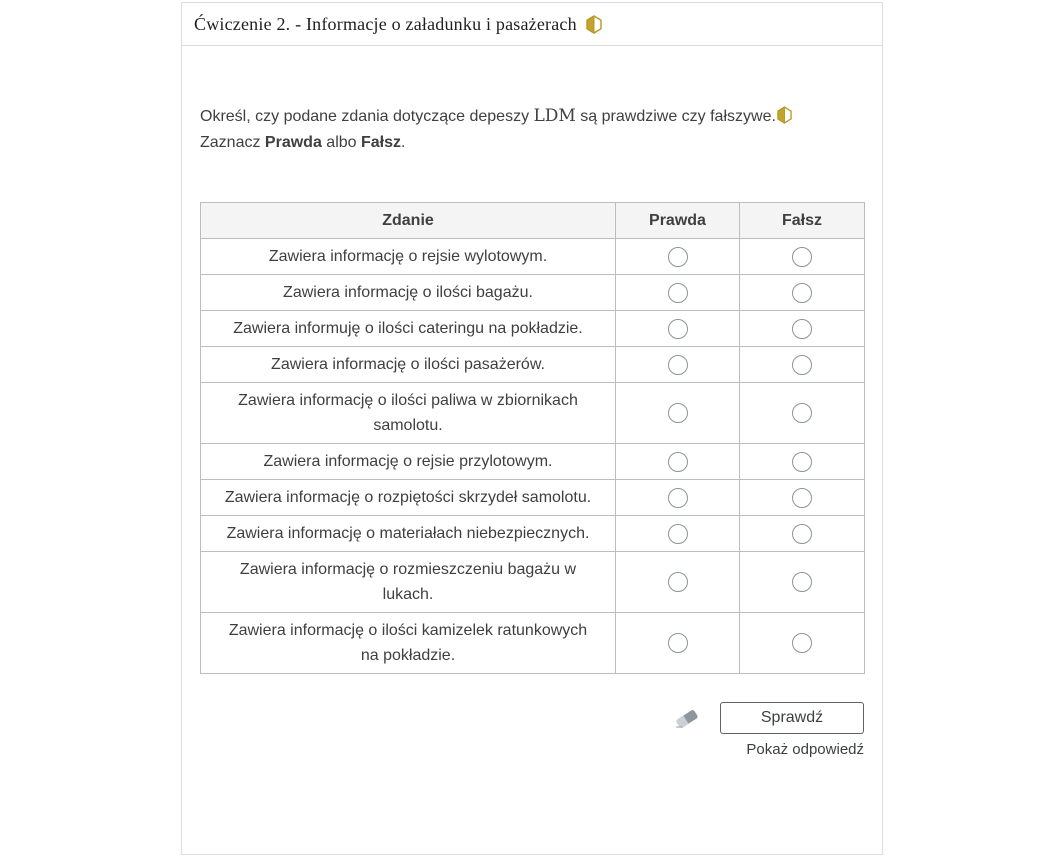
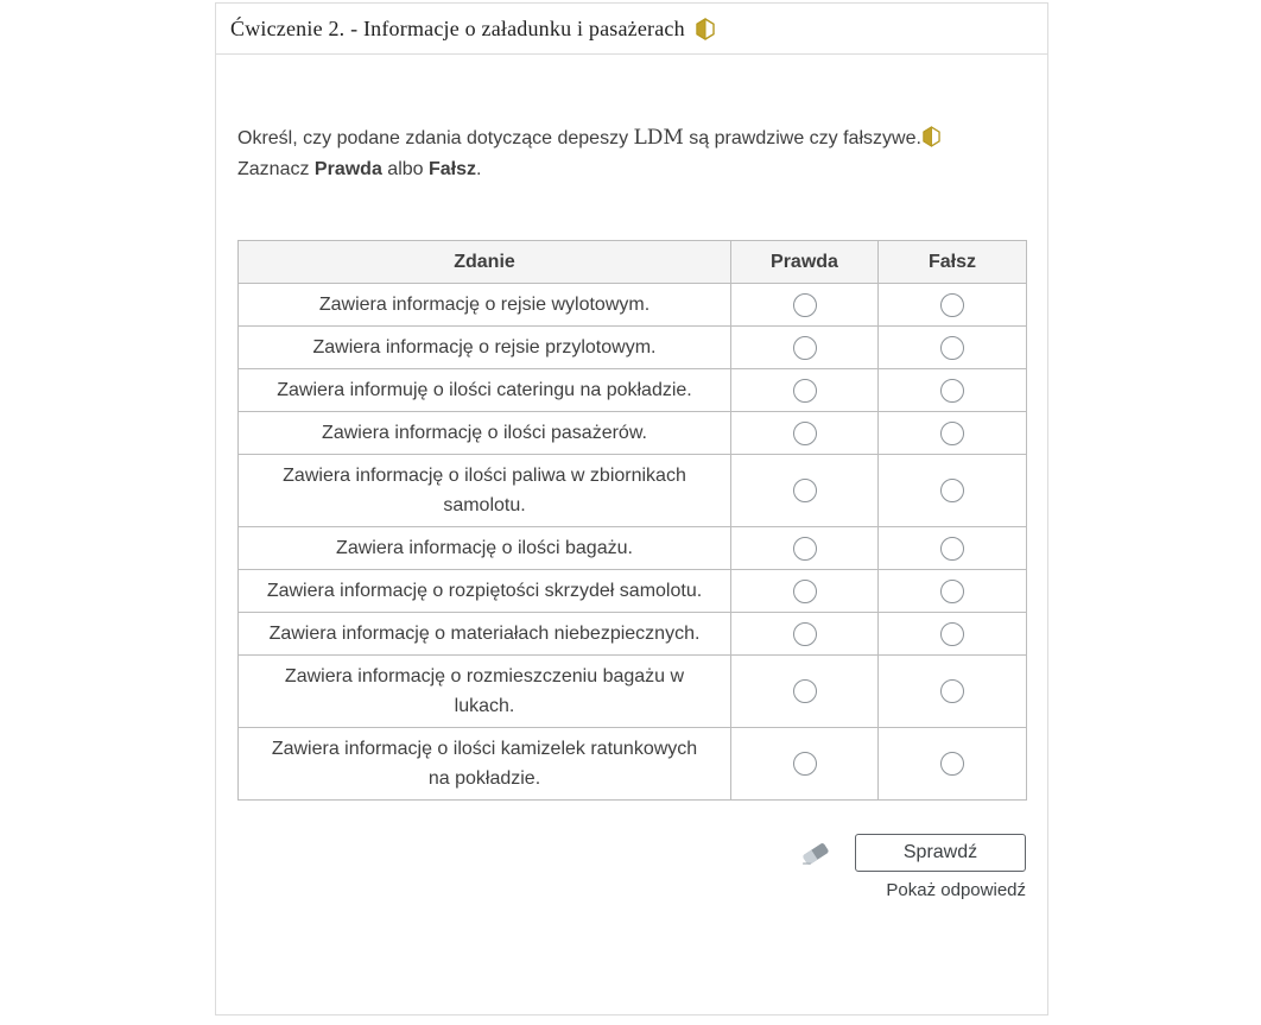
  Ćwiczenie 2. - Informacje o załadunku i pasażerach
  Określ, czy podane zdania dotyczące depeszy LDM są prawdziwe czy fałszywe.
  Zaznacz Prawda albo Fałsz.
  Zdanie	Prawda	Fałsz
  Zawiera informację o rejsie wylotowym.
- Zawiera informację o ilości bagażu.
+ Zawiera informację o rejsie przylotowym.
  Zawiera informuję o ilości cateringu na pokładzie.
  Zawiera informację o ilości pasażerów.
  Zawiera informację o ilości paliwa w zbiornikach samolotu.
- Zawiera informację o rejsie przylotowym.
+ Zawiera informację o ilości bagażu.
  Zawiera informację o rozpiętości skrzydeł samolotu.
  Zawiera informację o materiałach niebezpiecznych.
  Zawiera informację o rozmieszczeniu bagażu w lukach.
  Zawiera informację o ilości kamizelek ratunkowych na pokładzie.
  Sprawdź
  Pokaż odpowiedź
